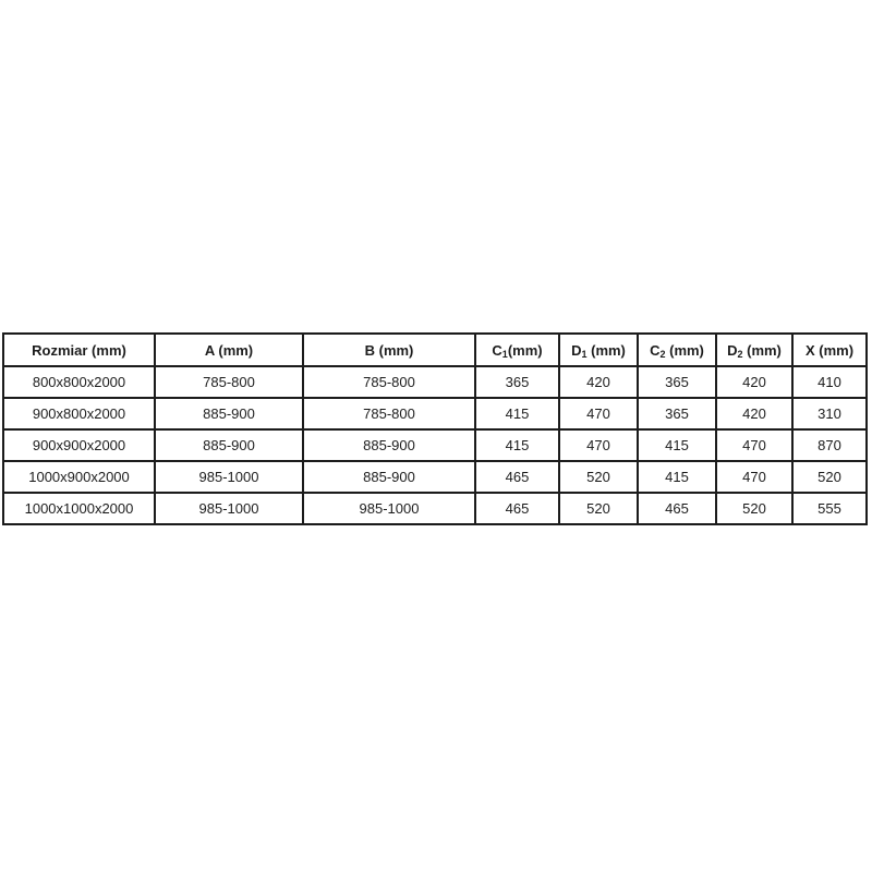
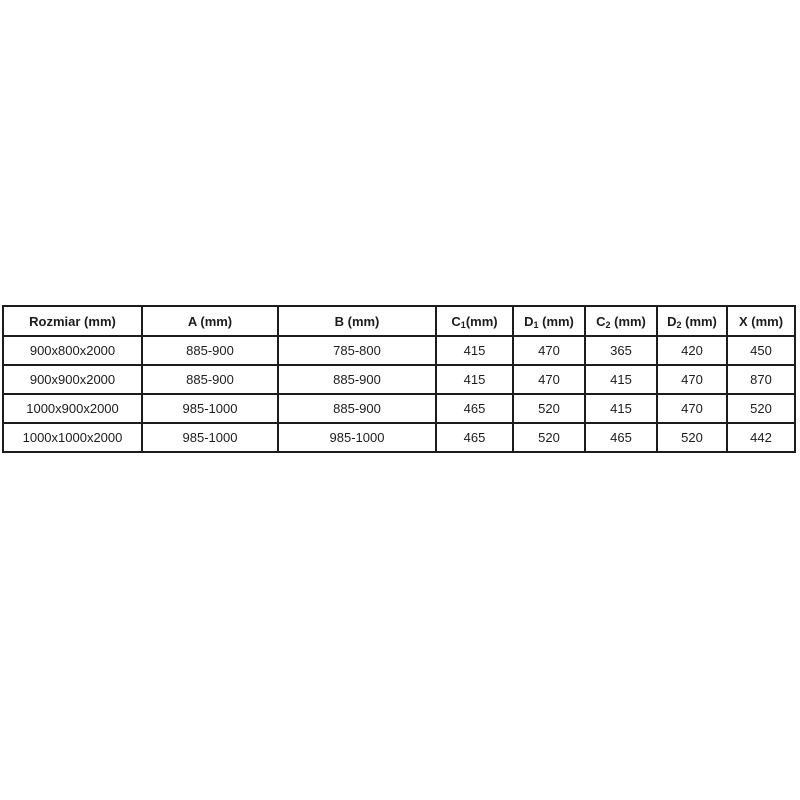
  Rozmiar (mm)	A (mm)	B (mm)	C1(mm)	D1 (mm)	C2 (mm)	D2 (mm)	X (mm)
- 800x800x2000	785-800	785-800	365	420	365	420	410
- 900x800x2000	885-900	785-800	415	470	365	420	310
+ 900x800x2000	885-900	785-800	415	470	365	420	450
  900x900x2000	885-900	885-900	415	470	415	470	870
  1000x900x2000	985-1000	885-900	465	520	415	470	520
- 1000x1000x2000	985-1000	985-1000	465	520	465	520	555
+ 1000x1000x2000	985-1000	985-1000	465	520	465	520	442
